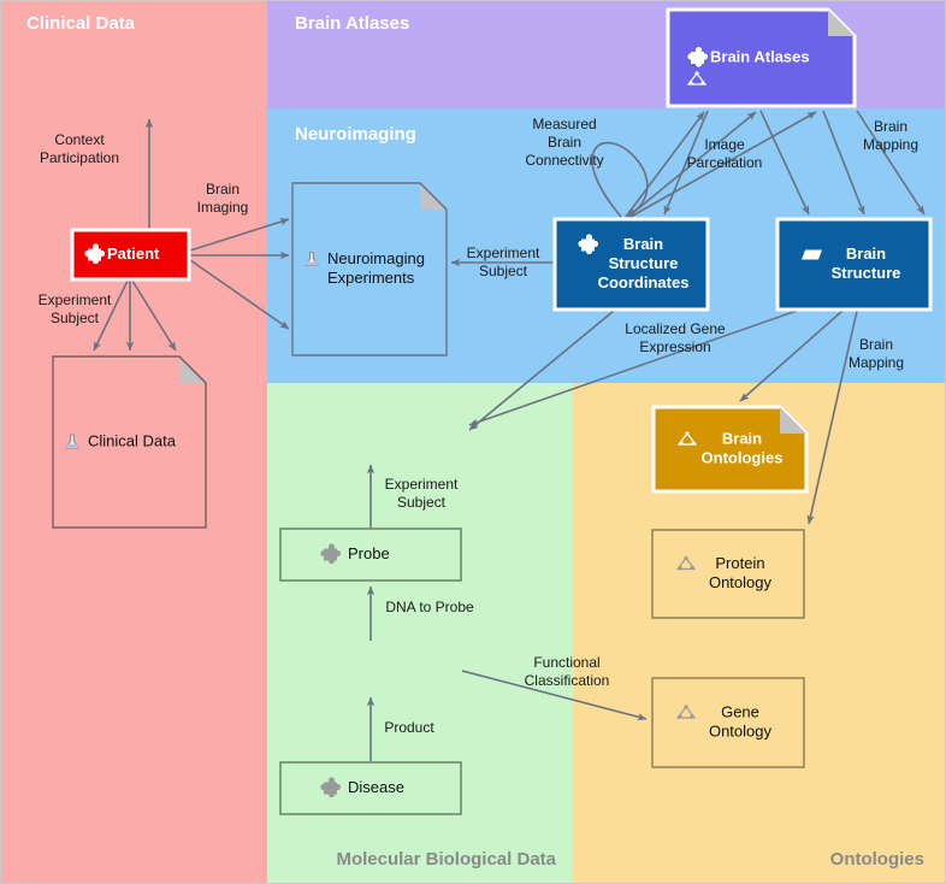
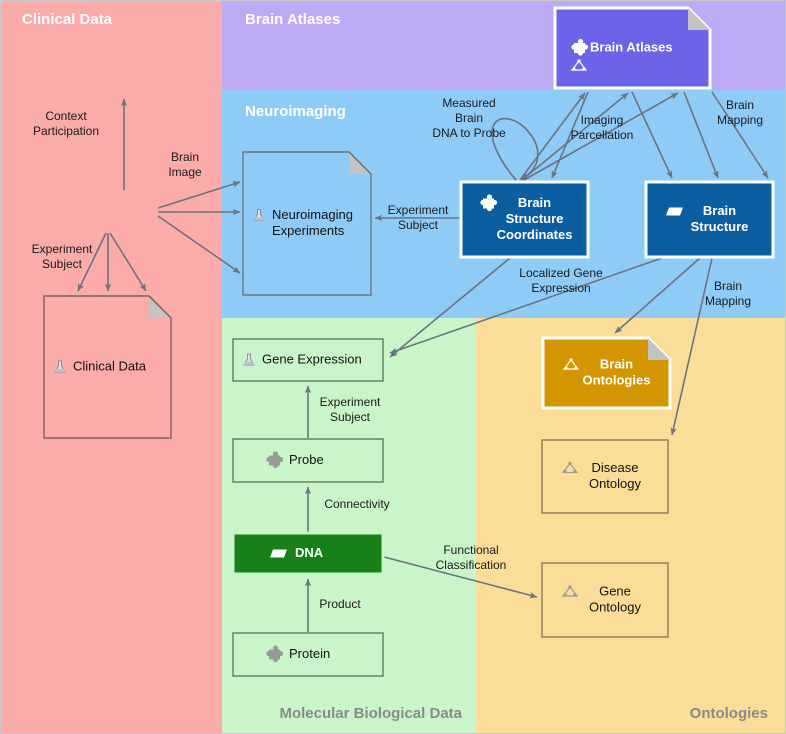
  Clinical Data
  Brain Atlases
  Neuroimaging
  Molecular Biological Data
  Ontologies
  Context
  Participation
  Brain
- Imaging
+ Image
  Experiment
  Subject
  Measured
  Brain
- Connectivity
+ DNA to Probe
- Image
+ Imaging
  Parcellation
  Brain
  Mapping
  Experiment
  Subject
  Localized Gene
  Expression
  Brain
  Mapping
  Experiment
  Subject
- DNA to Probe
+ Connectivity
  Product
  Functional
  Classification
- Patient
  Clinical Data
  Brain Atlases
  Neuroimaging
  Experiments
  Brain
  Structure
  Coordinates
  Brain
  Structure
+ Gene Expression
  Probe
+ DNA
- Disease
+ Protein
  Brain
  Ontologies
- Protein
+ Disease
  Ontology
  Gene
  Ontology
